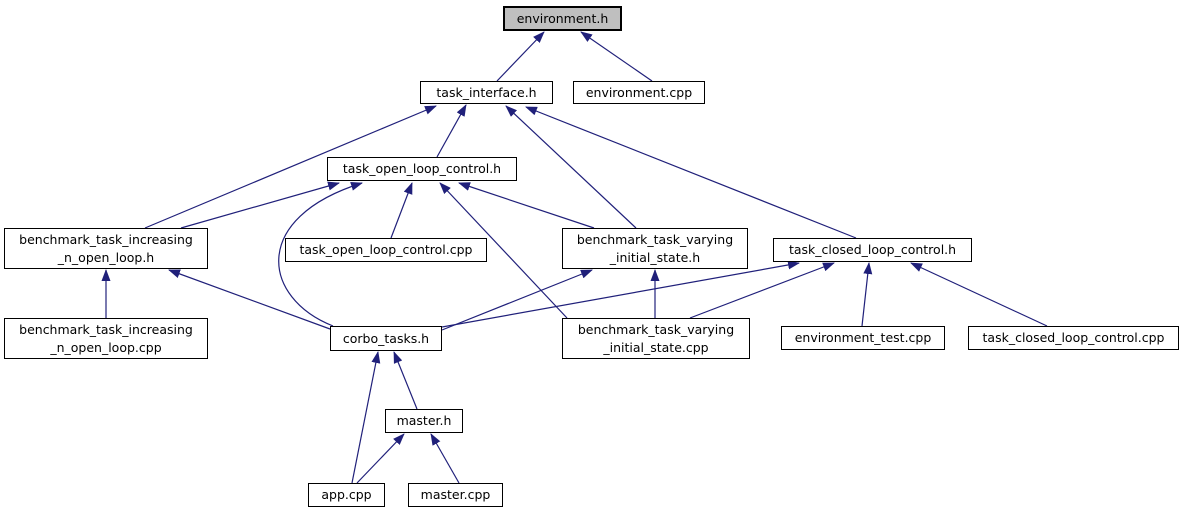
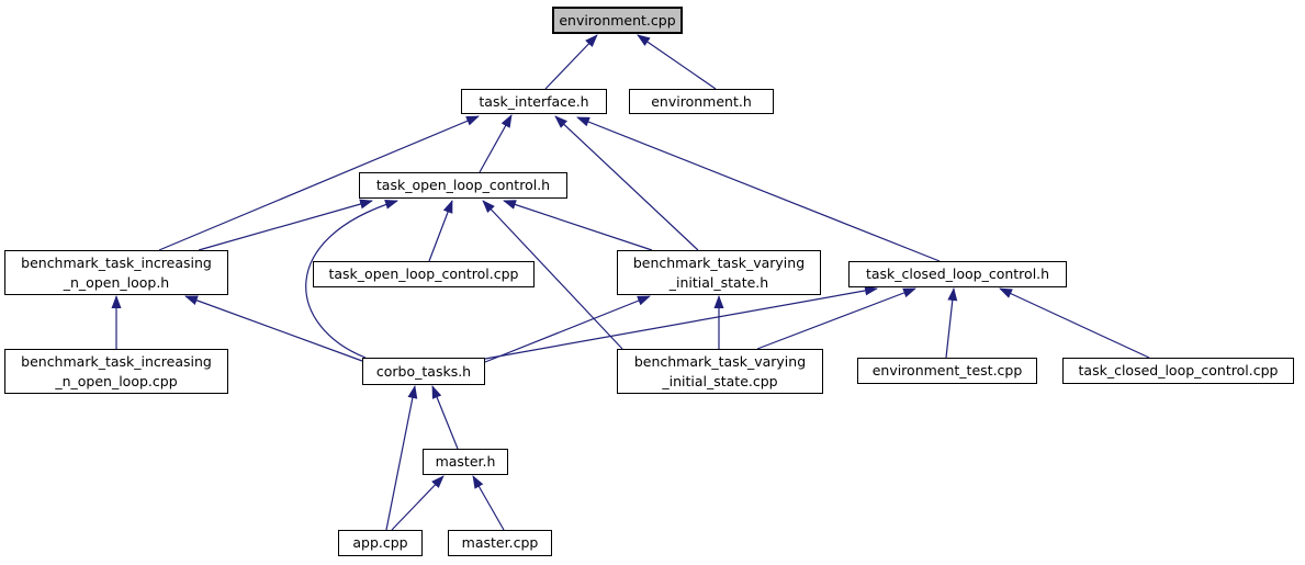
- environment.h
+ environment.cpp
  task_interface.h
- environment.cpp
+ environment.h
  task_open_loop_control.h
  benchmark_task_increasing
  _n_open_loop.h
  task_open_loop_control.cpp
  benchmark_task_varying
  _initial_state.h
  task_closed_loop_control.h
  benchmark_task_increasing
  _n_open_loop.cpp
  corbo_tasks.h
  benchmark_task_varying
  _initial_state.cpp
  environment_test.cpp
  task_closed_loop_control.cpp
  master.h
  app.cpp
  master.cpp
